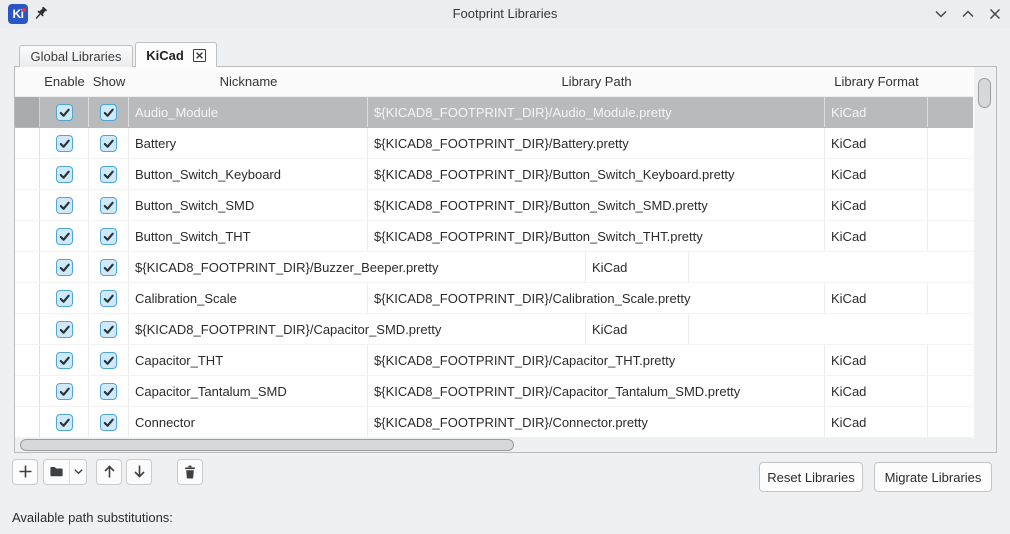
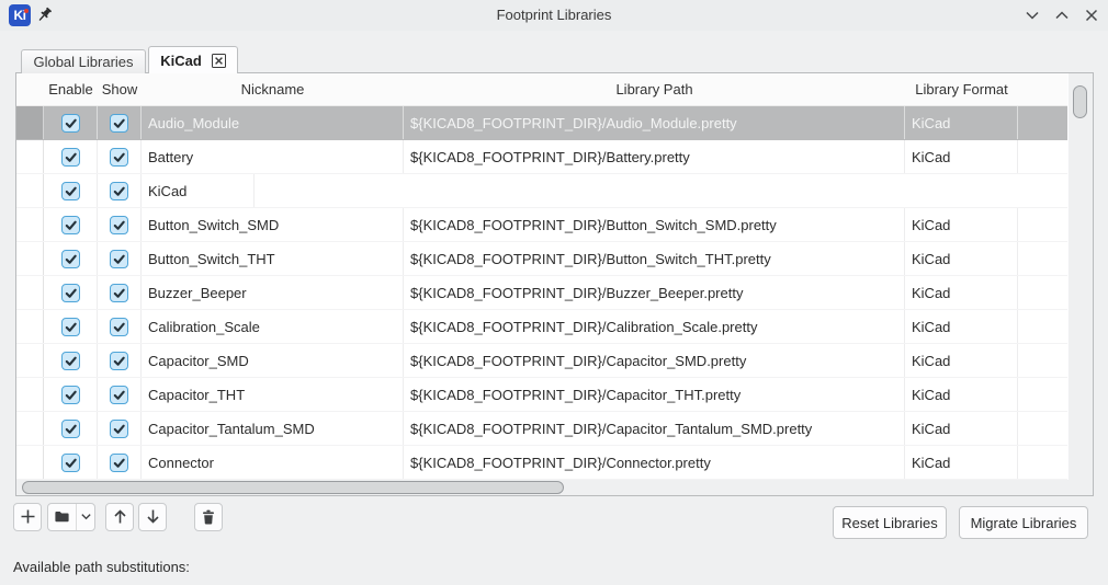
  Ki
  Footprint Libraries
  Global Libraries
  KiCad
  Enable
  Show
  Nickname
  Library Path
  Library Format
  Audio_Module
  ${KICAD8_FOOTPRINT_DIR}/Audio_Module.pretty
  KiCad
  Battery
  ${KICAD8_FOOTPRINT_DIR}/Battery.pretty
  KiCad
- Button_Switch_Keyboard
- ${KICAD8_FOOTPRINT_DIR}/Button_Switch_Keyboard.pretty
  KiCad
  Button_Switch_SMD
  ${KICAD8_FOOTPRINT_DIR}/Button_Switch_SMD.pretty
  KiCad
  Button_Switch_THT
  ${KICAD8_FOOTPRINT_DIR}/Button_Switch_THT.pretty
  KiCad
+ Buzzer_Beeper
  ${KICAD8_FOOTPRINT_DIR}/Buzzer_Beeper.pretty
  KiCad
  Calibration_Scale
  ${KICAD8_FOOTPRINT_DIR}/Calibration_Scale.pretty
  KiCad
+ Capacitor_SMD
  ${KICAD8_FOOTPRINT_DIR}/Capacitor_SMD.pretty
  KiCad
  Capacitor_THT
  ${KICAD8_FOOTPRINT_DIR}/Capacitor_THT.pretty
  KiCad
  Capacitor_Tantalum_SMD
  ${KICAD8_FOOTPRINT_DIR}/Capacitor_Tantalum_SMD.pretty
  KiCad
  Connector
  ${KICAD8_FOOTPRINT_DIR}/Connector.pretty
  KiCad
  Reset Libraries
  Migrate Libraries
  Available path substitutions:
